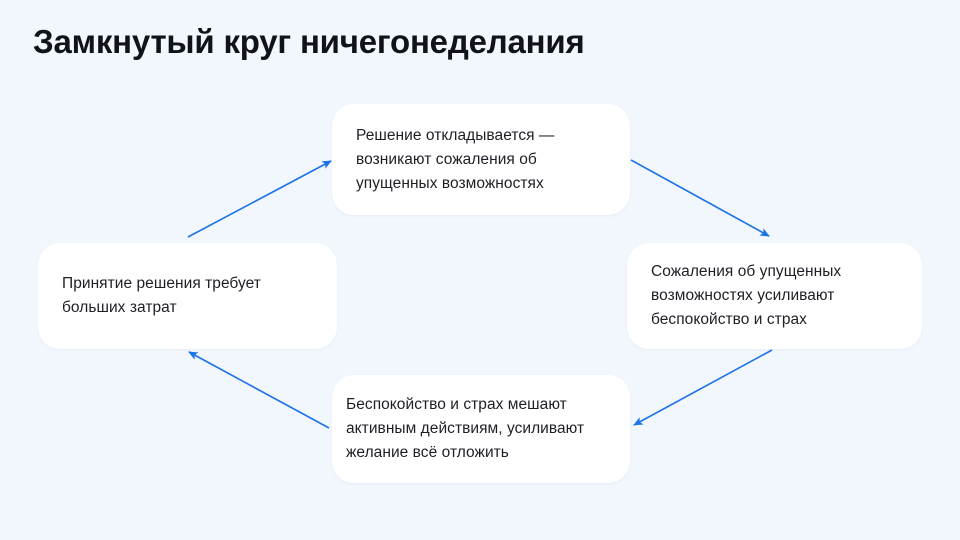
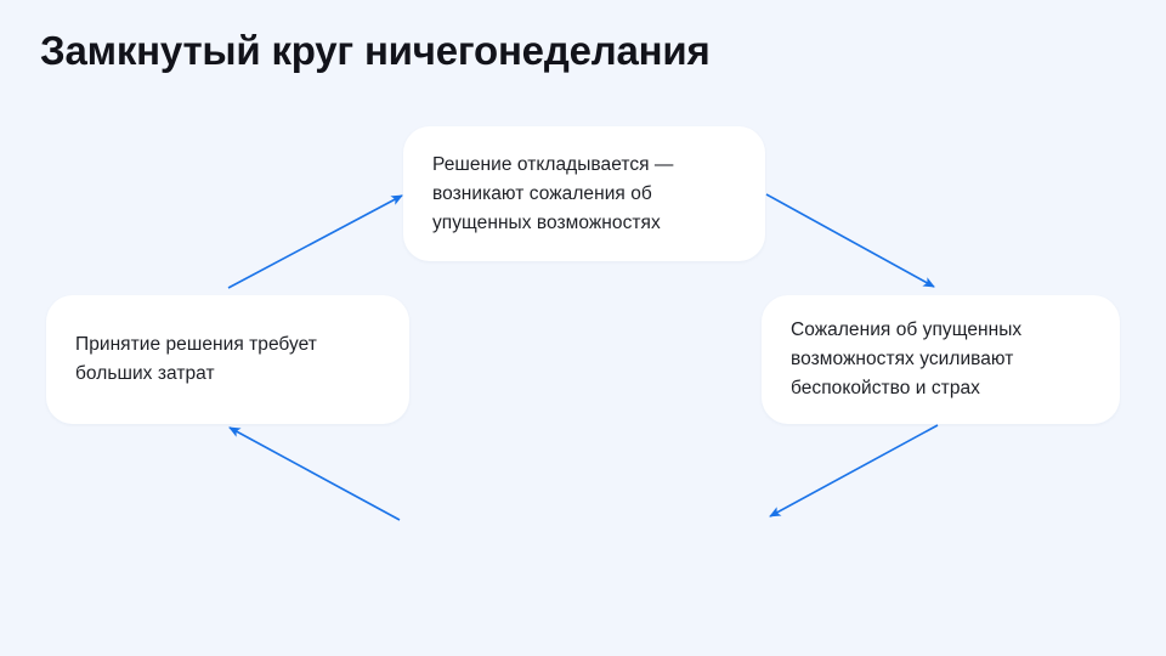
  Замкнутый круг ничегонеделания
  Решение откладывается —
  возникают сожаления об
  упущенных возможностях
  Сожаления об упущенных
  возможностях усиливают
  беспокойство и страх
- Беспокойство и страх мешают
- активным действиям, усиливают
- желание всё отложить
  Принятие решения требует
  больших затрат
